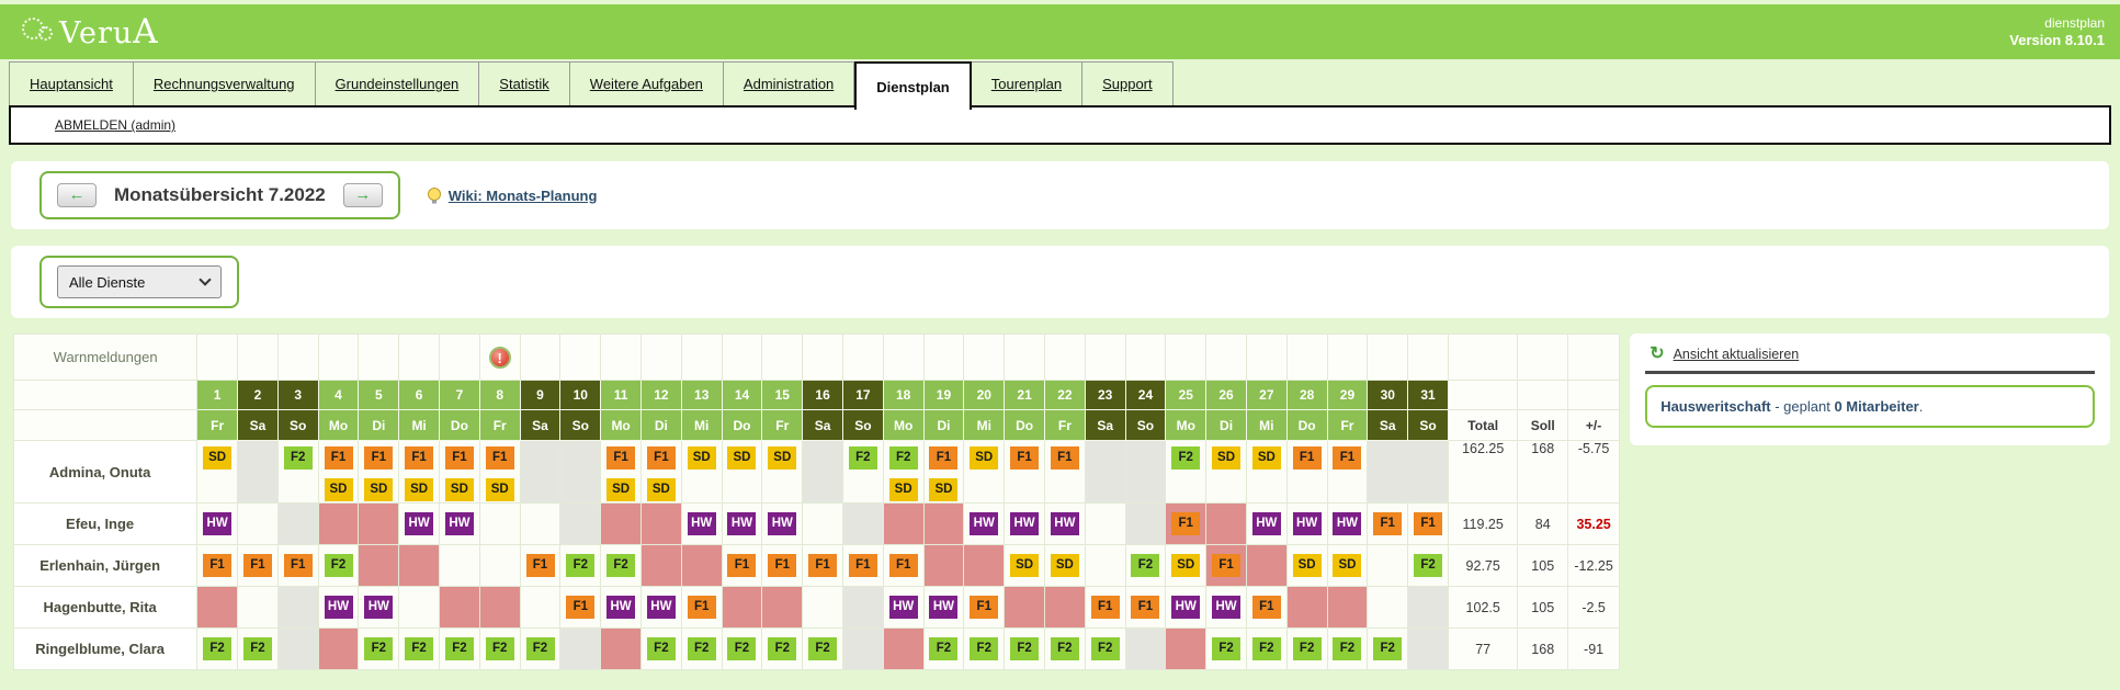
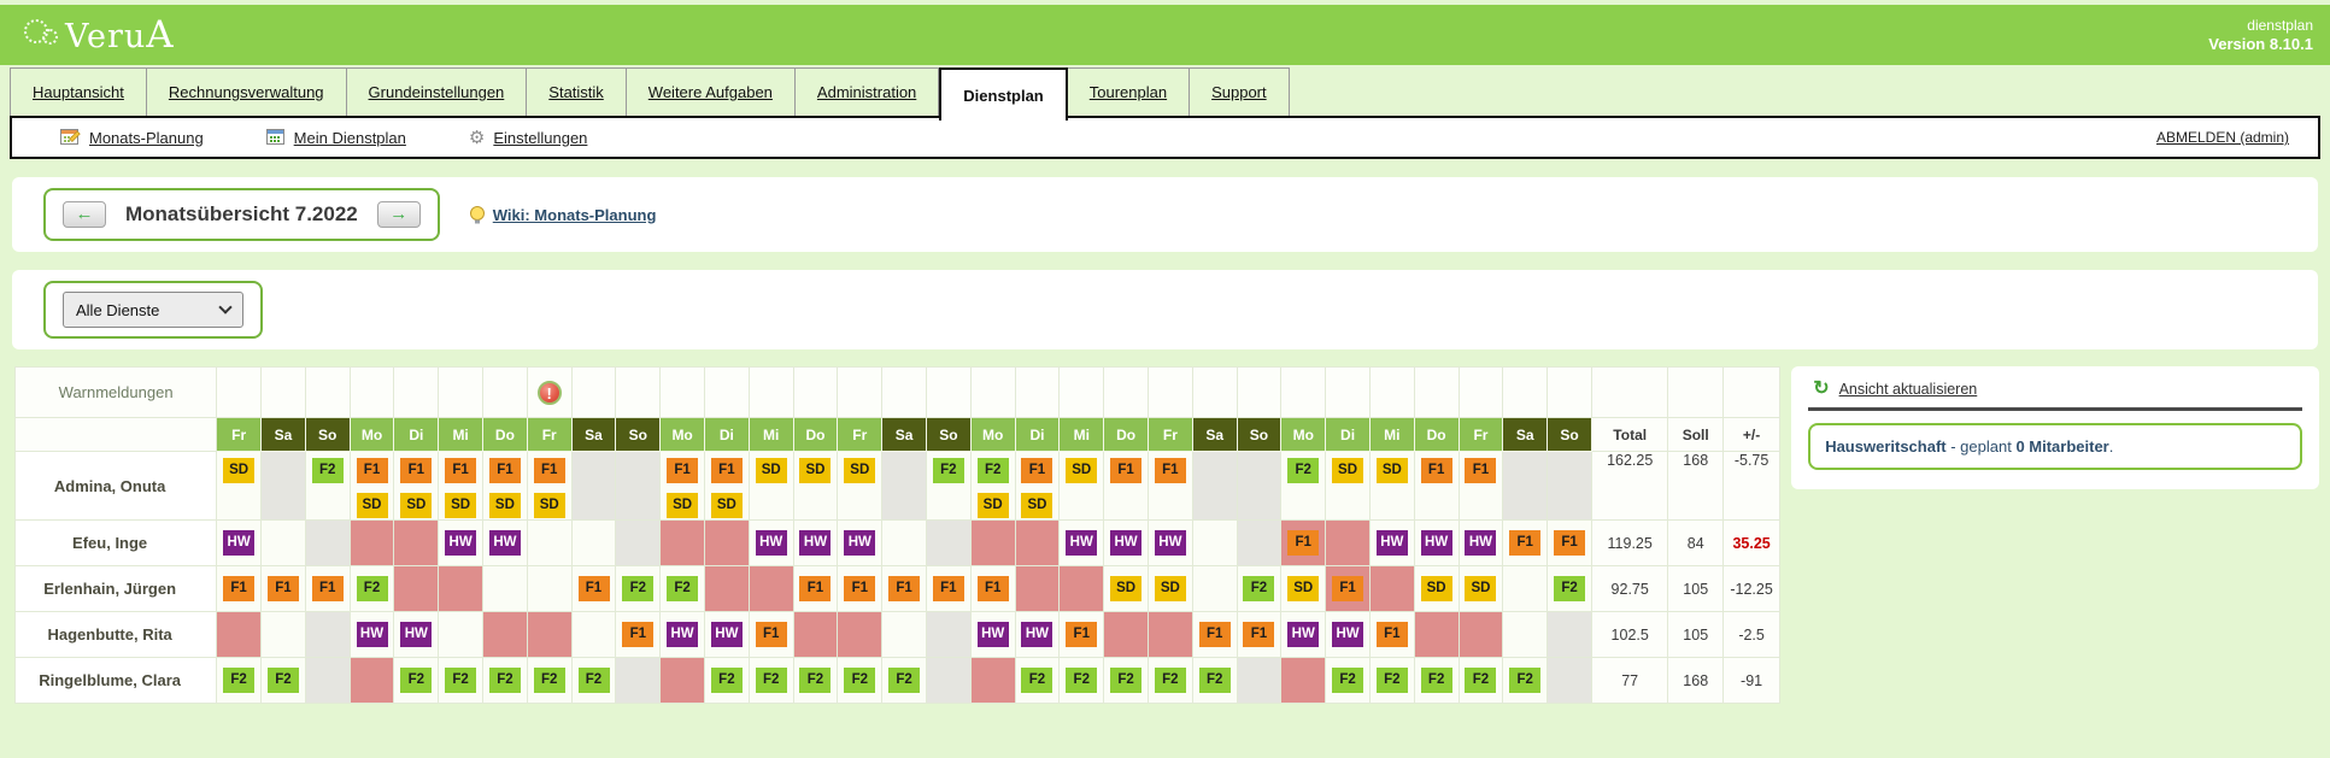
  VeruA
  dienstplan
  Version 8.10.1
  Hauptansicht
  Rechnungsverwaltung
  Grundeinstellungen
  Statistik
  Weitere Aufgaben
  Administration
  Dienstplan
  Tourenplan
  Support
+ Monats-Planung
+ Mein Dienstplan
+ ⚙
+ Einstellungen
  ABMELDEN (admin)
  ←
  Monatsübersicht 7.2022
  →
  Wiki: Monats-Planung
  Alle Dienste
  Warnmeldungen								!
- 	1	2	3	4	5	6	7	8	9	10	11	12	13	14	15	16	17	18	19	20	21	22	23	24	25	26	27	28	29	30	31
  	Fr	Sa	So	Mo	Di	Mi	Do	Fr	Sa	So	Mo	Di	Mi	Do	Fr	Sa	So	Mo	Di	Mi	Do	Fr	Sa	So	Mo	Di	Mi	Do	Fr	Sa	So	Total	Soll	+/-
  Admina, Onuta	SD		F2	F1SD	F1SD	F1SD	F1SD	F1SD			F1SD	F1SD	SD	SD	SD		F2	F2SD	F1SD	SD	F1	F1			F2	SD	SD	F1	F1			162.25	168	-5.75
  Efeu, Inge	HW					HW	HW						HW	HW	HW					HW	HW	HW			F1		HW	HW	HW	F1	F1	119.25	84	35.25
  Erlenhain, Jürgen	F1	F1	F1	F2					F1	F2	F2			F1	F1	F1	F1	F1			SD	SD		F2	SD	F1		SD	SD		F2	92.75	105	-12.25
  Hagenbutte, Rita				HW	HW					F1	HW	HW	F1					HW	HW	F1			F1	F1	HW	HW	F1					102.5	105	-2.5
  Ringelblume, Clara	F2	F2			F2	F2	F2	F2	F2			F2	F2	F2	F2	F2			F2	F2	F2	F2	F2			F2	F2	F2	F2	F2		77	168	-91
  ↻
  Ansicht aktualisieren
  Hausweritschaft - geplant 0 Mitarbeiter.
